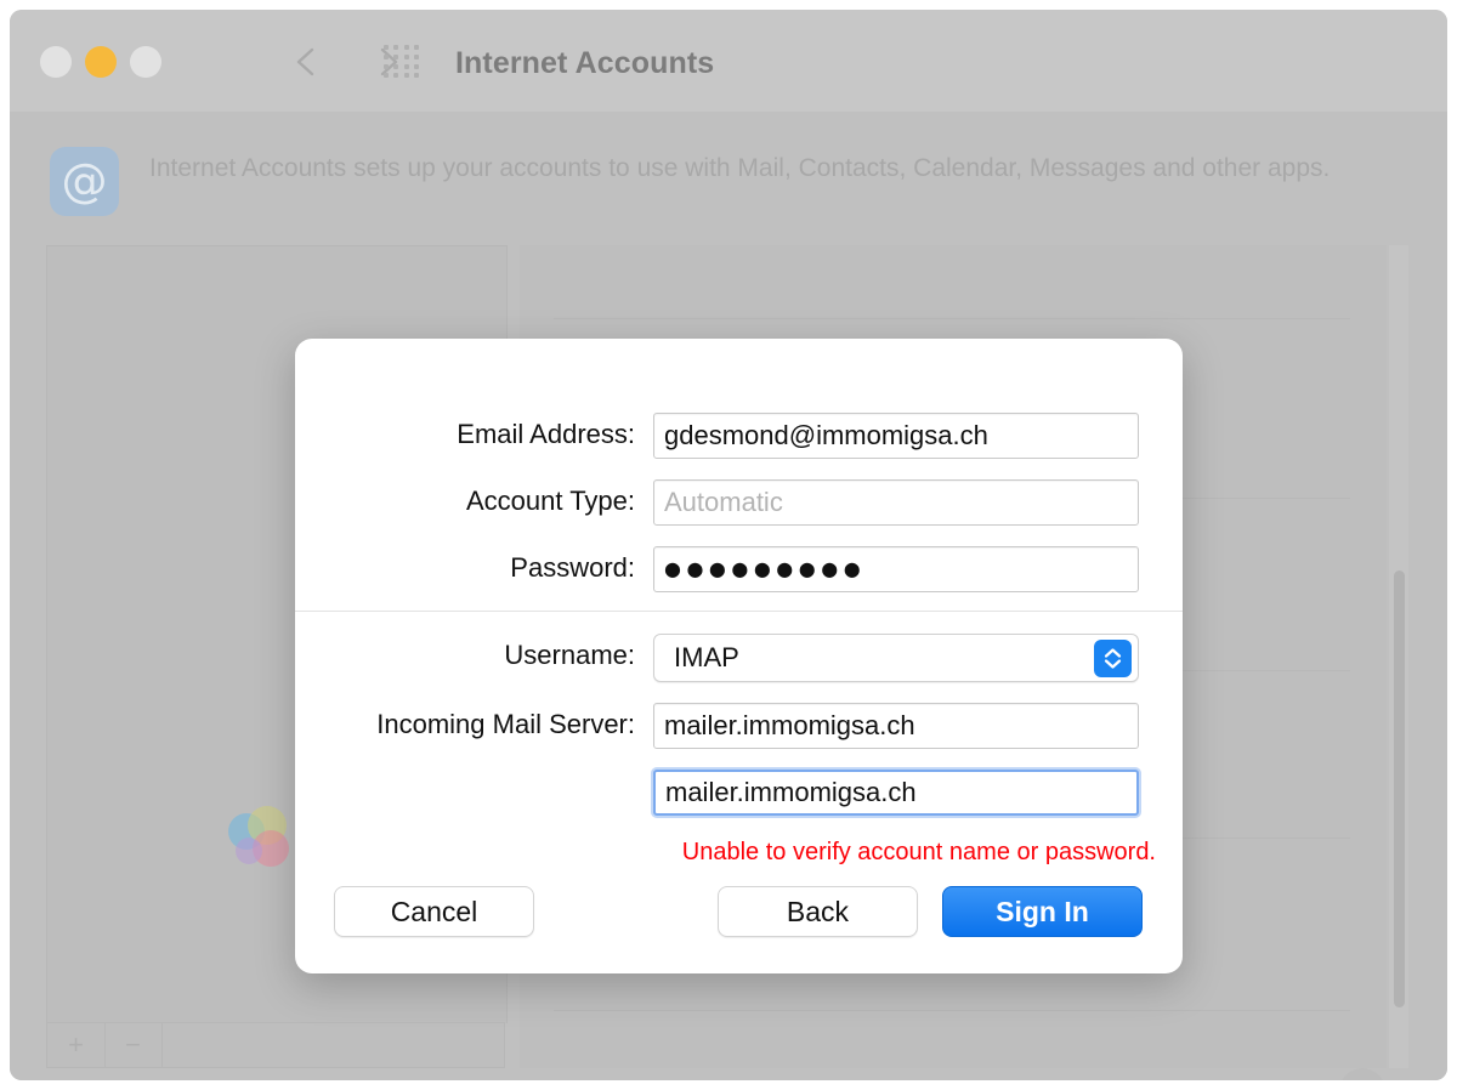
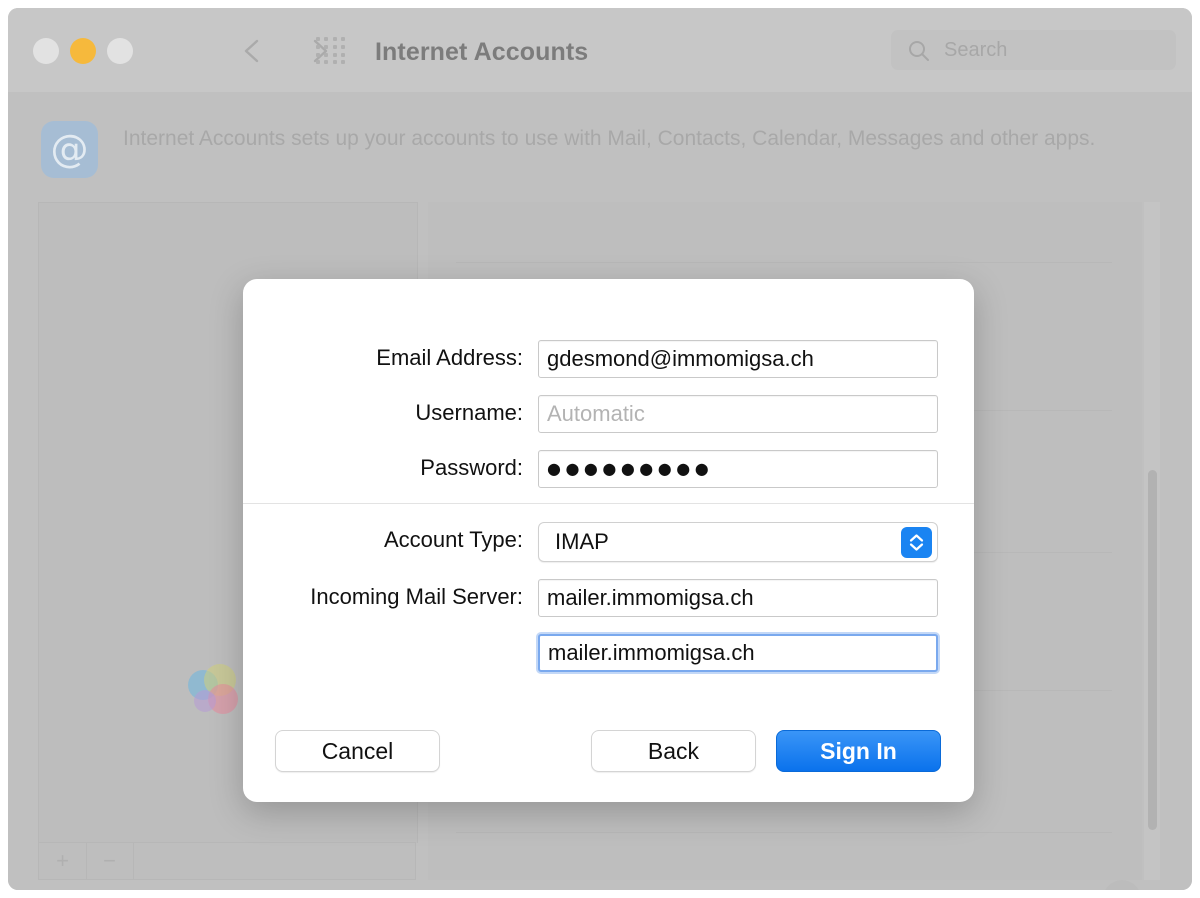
  Internet Accounts
+ Search
  @
  Internet Accounts sets up your accounts to use with Mail, Contacts, Calendar, Messages and other apps.
  Email Address:
  gdesmond@immomigsa.ch
- Account Type:
+ Username:
  Automatic
  Password:
  ●●●●●●●●●
- Username:
+ Account Type:
  IMAP
  Incoming Mail Server:
  mailer.immomigsa.ch
  mailer.immomigsa.ch
- Unable to verify account name or password.
  Cancel
  Back
  Sign In
